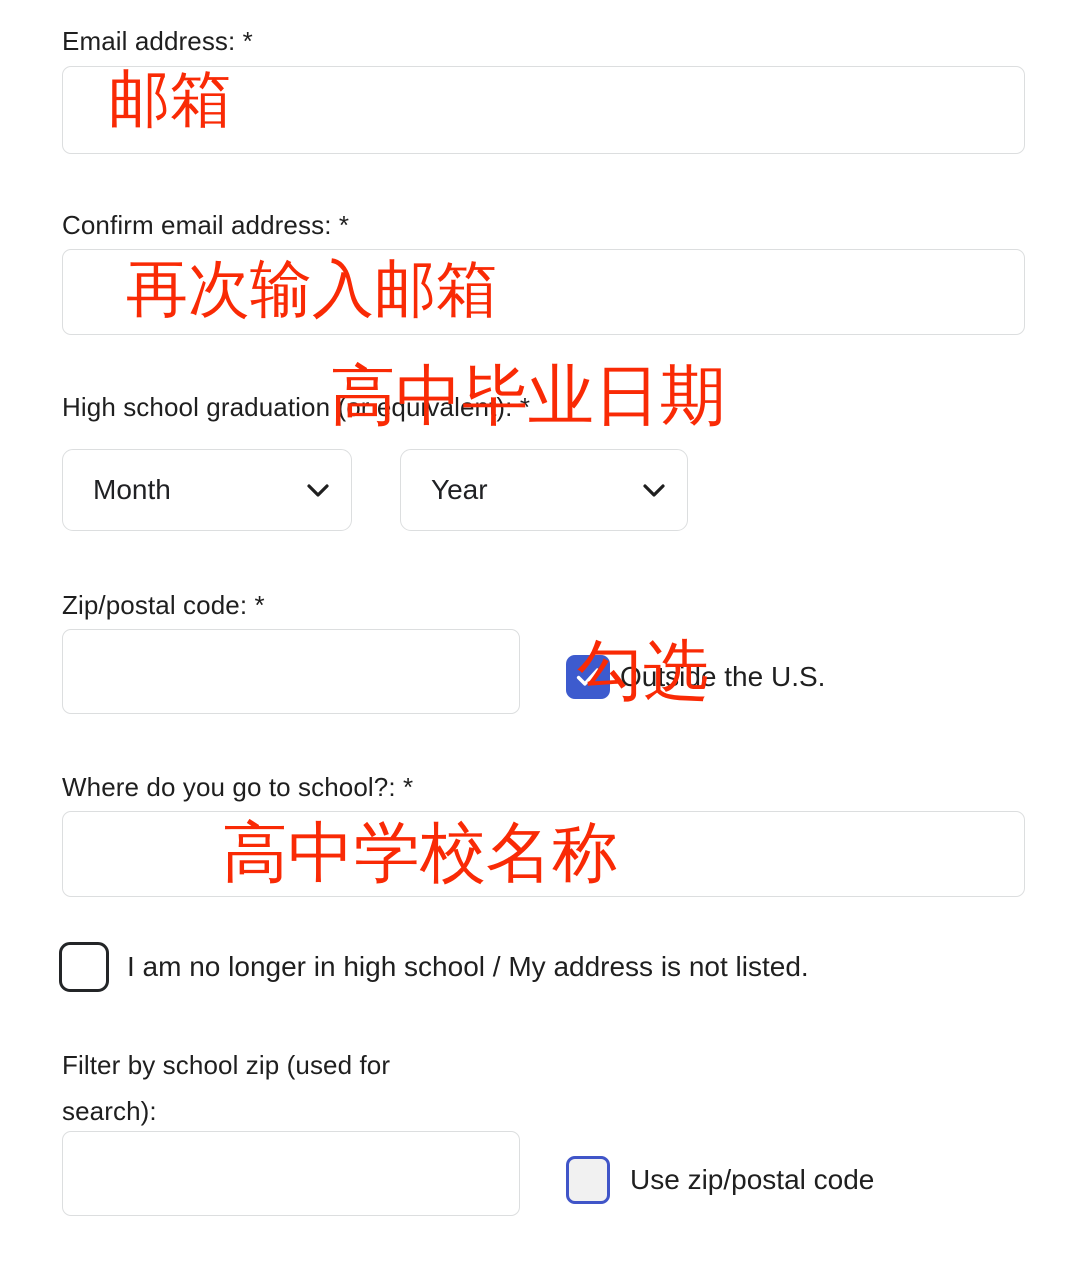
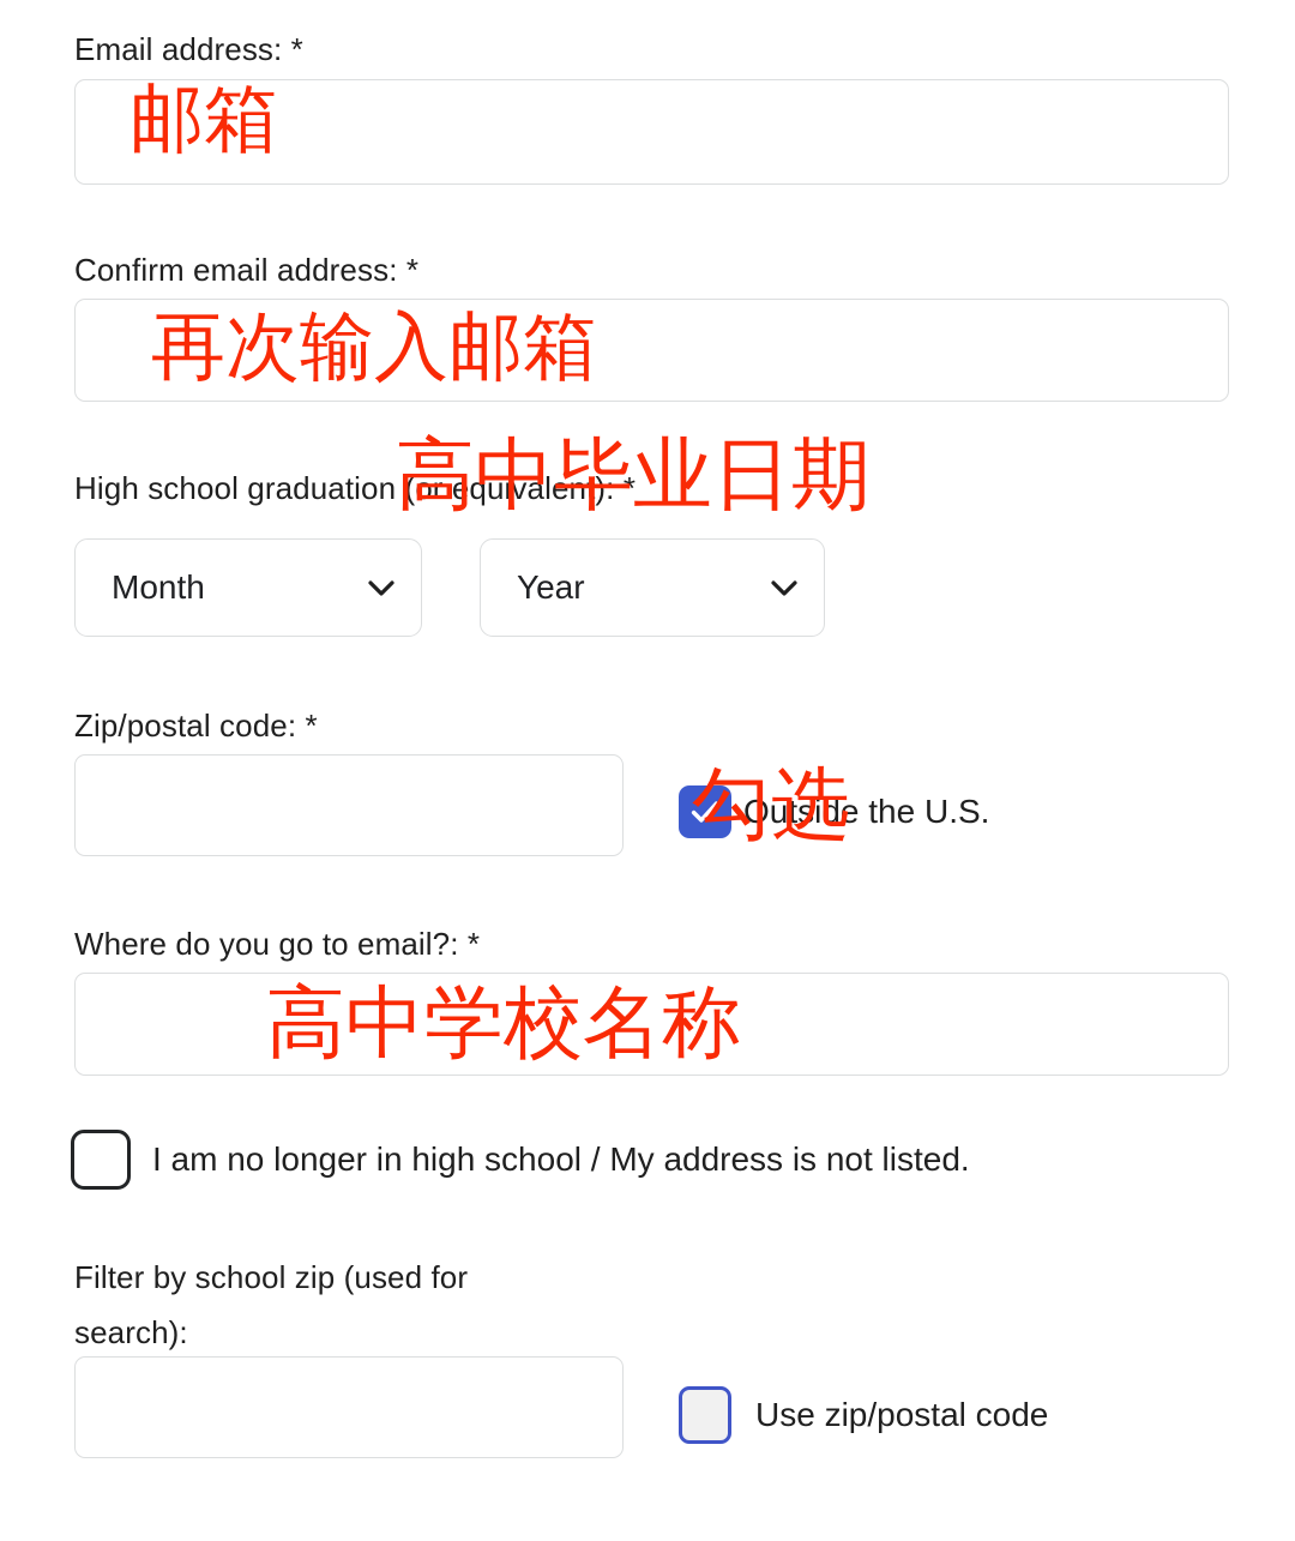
  Email address: *
  Confirm email address: *
  High school graduation (or equivalent): *
  Month
  Year
  Zip/postal code: *
  Outside the U.S.
- Where do you go to school?: *
+ Where do you go to email?: *
  I am no longer in high school / My address is not listed.
  Filter by school zip (used for search):
  Use zip/postal code
  邮箱
  再次输入邮箱
  高中毕业日期
  勾选
  高中学校名称
